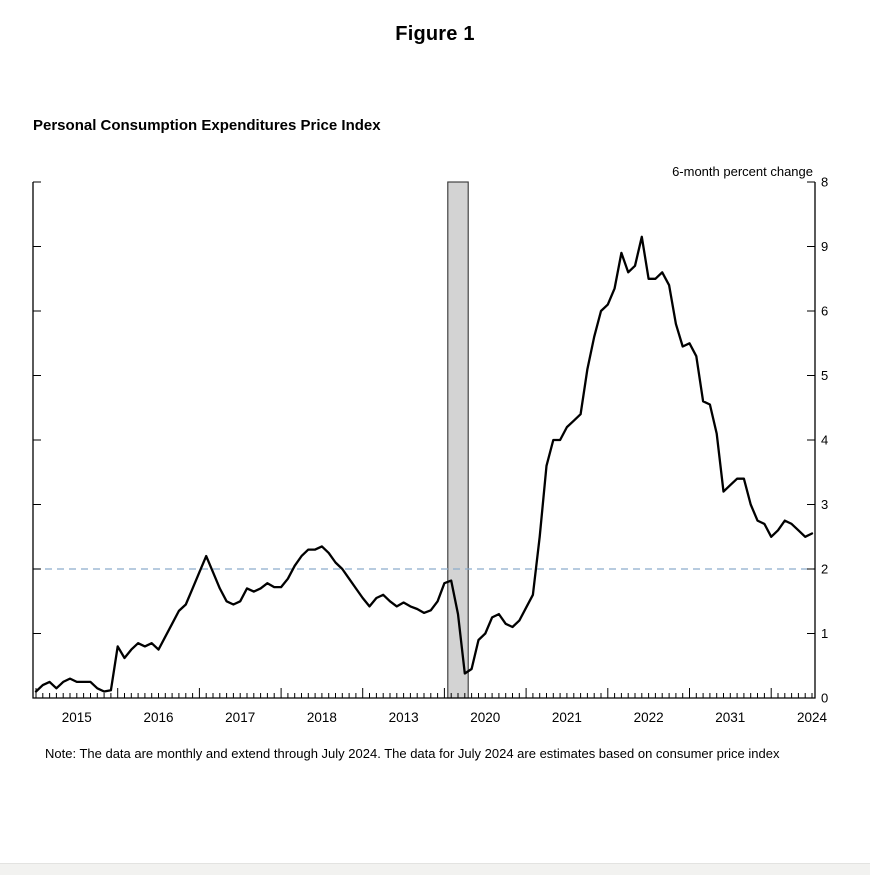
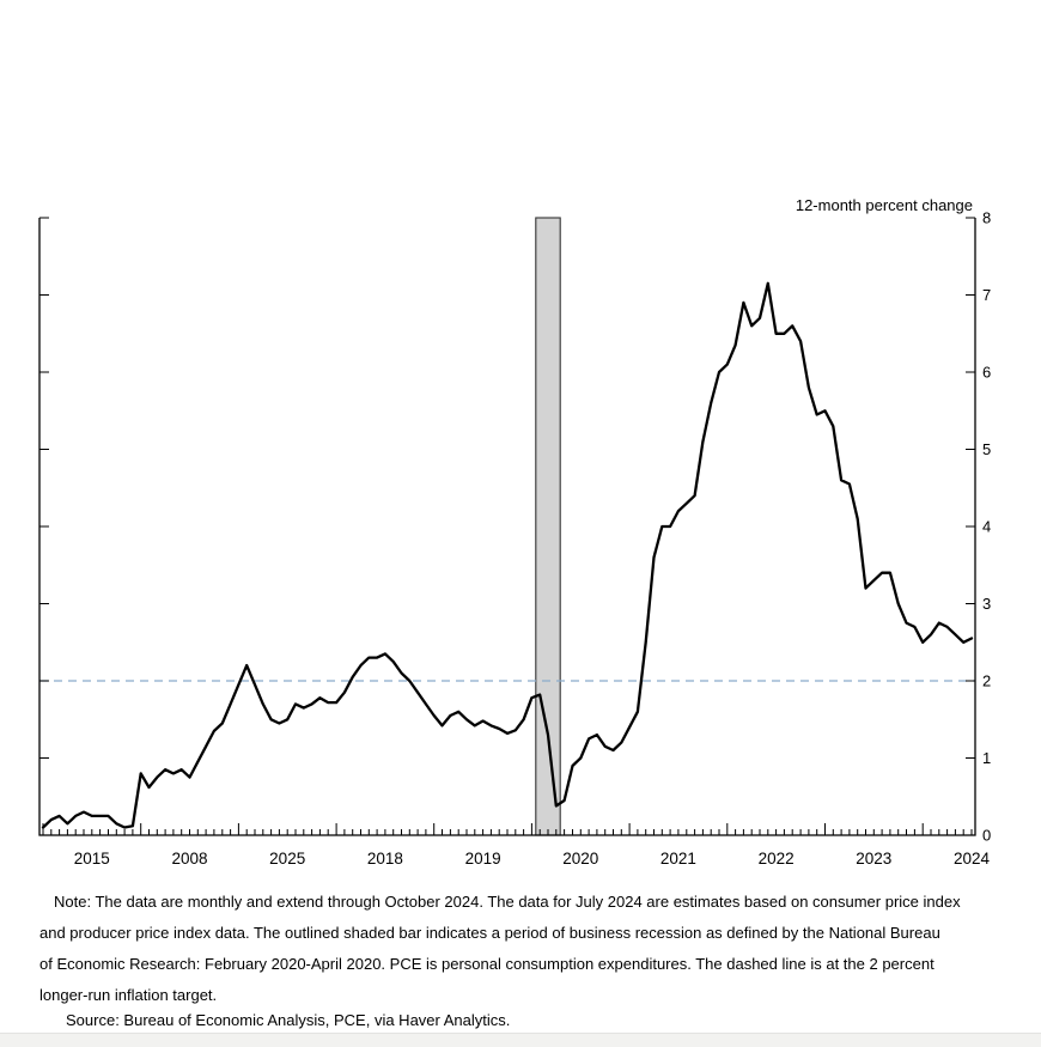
- Figure 1
- Personal Consumption Expenditures Price Index
  0
  1
  2
  3
  4
  5
  6
- 9
+ 7
  8
  2015
- 2016
+ 2008
- 2017
+ 2025
  2018
- 2013
+ 2019
  2020
  2021
  2022
- 2031
+ 2023
  2024
- 6-month percent change
+ 12-month percent change
- Note: The data are monthly and extend through July 2024. The data for July 2024 are estimates based on consumer price index
+ Note: The data are monthly and extend through October 2024. The data for July 2024 are estimates based on consumer price index
+ and producer price index data. The outlined shaded bar indicates a period of business recession as defined by the National Bureau
+ of Economic Research: February 2020-April 2020. PCE is personal consumption expenditures. The dashed line is at the 2 percent
+ longer-run inflation target.
+ Source: Bureau of Economic Analysis, PCE, via Haver Analytics.
